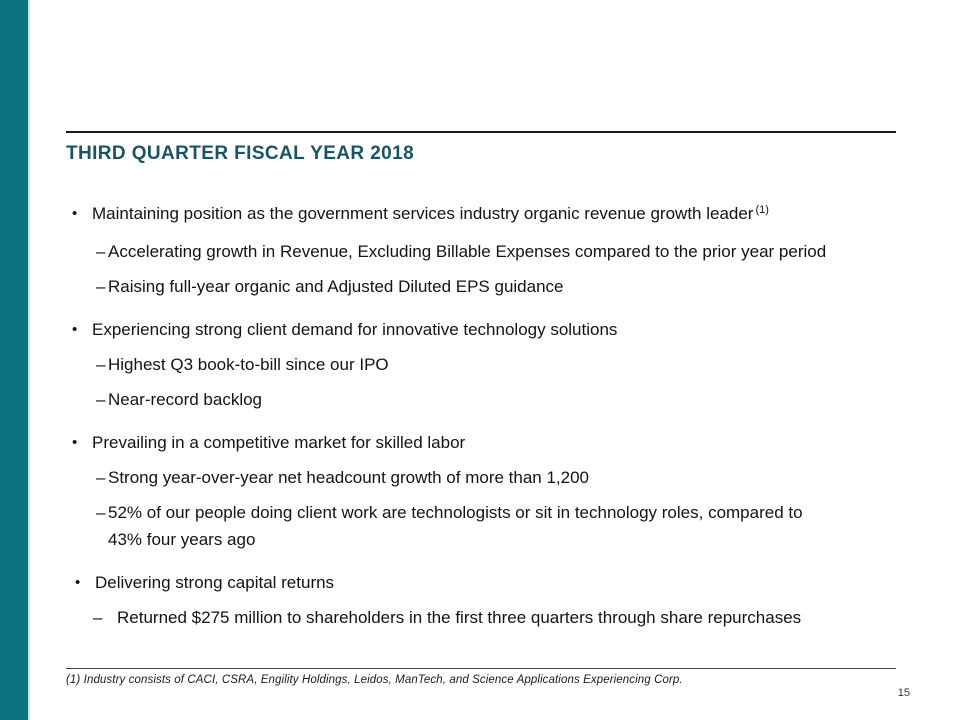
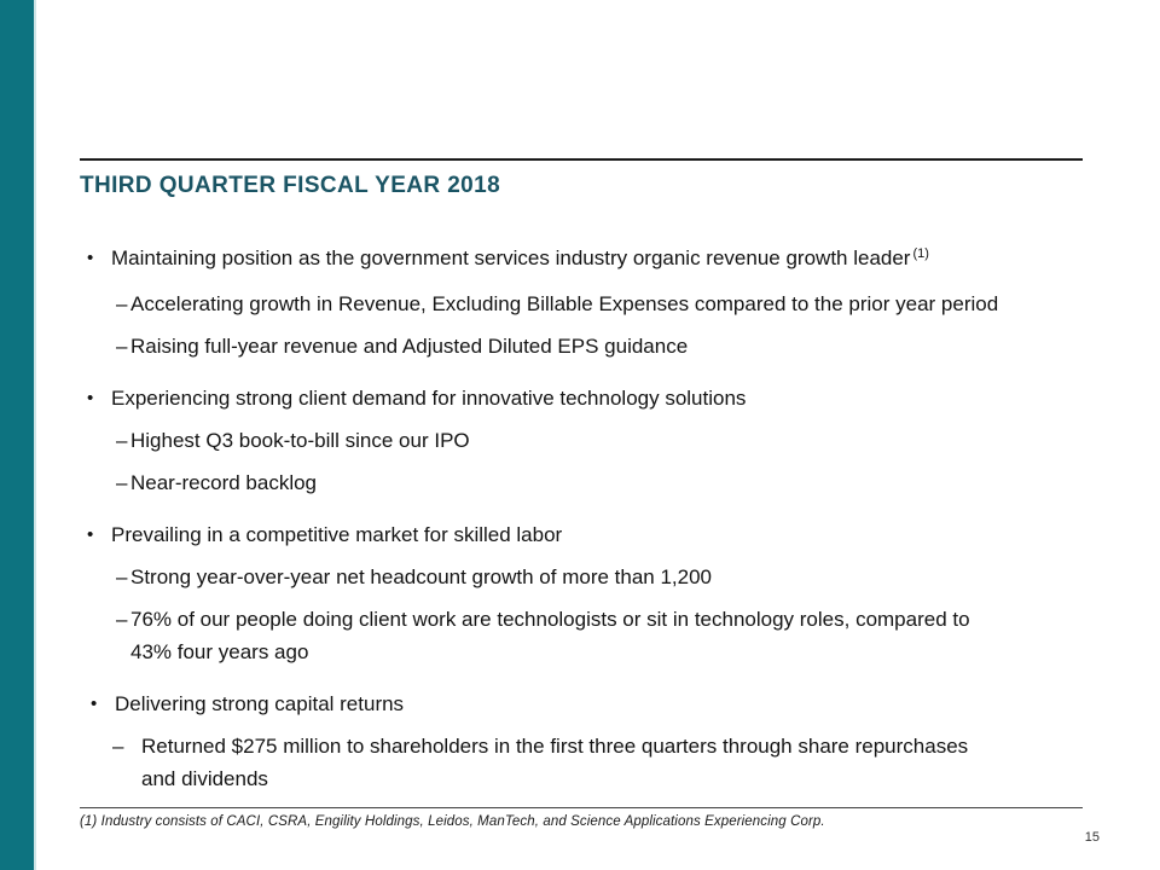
  THIRD QUARTER FISCAL YEAR 2018
  •
  Maintaining position as the government services industry organic revenue growth leader (1)
  –
  Accelerating growth in Revenue, Excluding Billable Expenses compared to the prior year period
  –
- Raising full-year organic and Adjusted Diluted EPS guidance
+ Raising full-year revenue and Adjusted Diluted EPS guidance
  •
  Experiencing strong client demand for innovative technology solutions
  –
  Highest Q3 book-to-bill since our IPO
  –
  Near-record backlog
  •
  Prevailing in a competitive market for skilled labor
  –
  Strong year-over-year net headcount growth of more than 1,200
  –
- 52% of our people doing client work are technologists or sit in technology roles, compared to
+ 76% of our people doing client work are technologists or sit in technology roles, compared to
  43% four years ago
  •
  Delivering strong capital returns
  –
  Returned $275 million to shareholders in the first three quarters through share repurchases
+ and dividends
  (1) Industry consists of CACI, CSRA, Engility Holdings, Leidos, ManTech, and Science Applications Experiencing Corp.
  15
